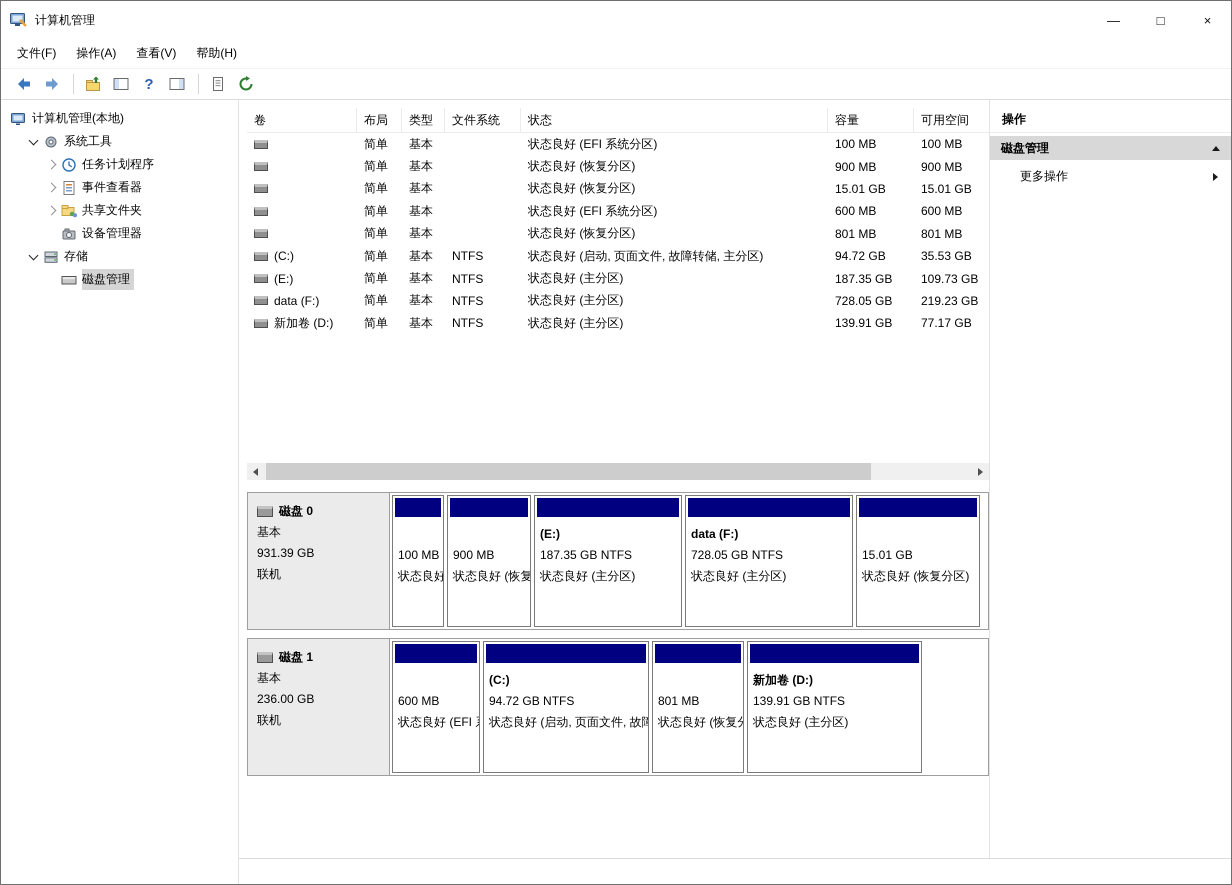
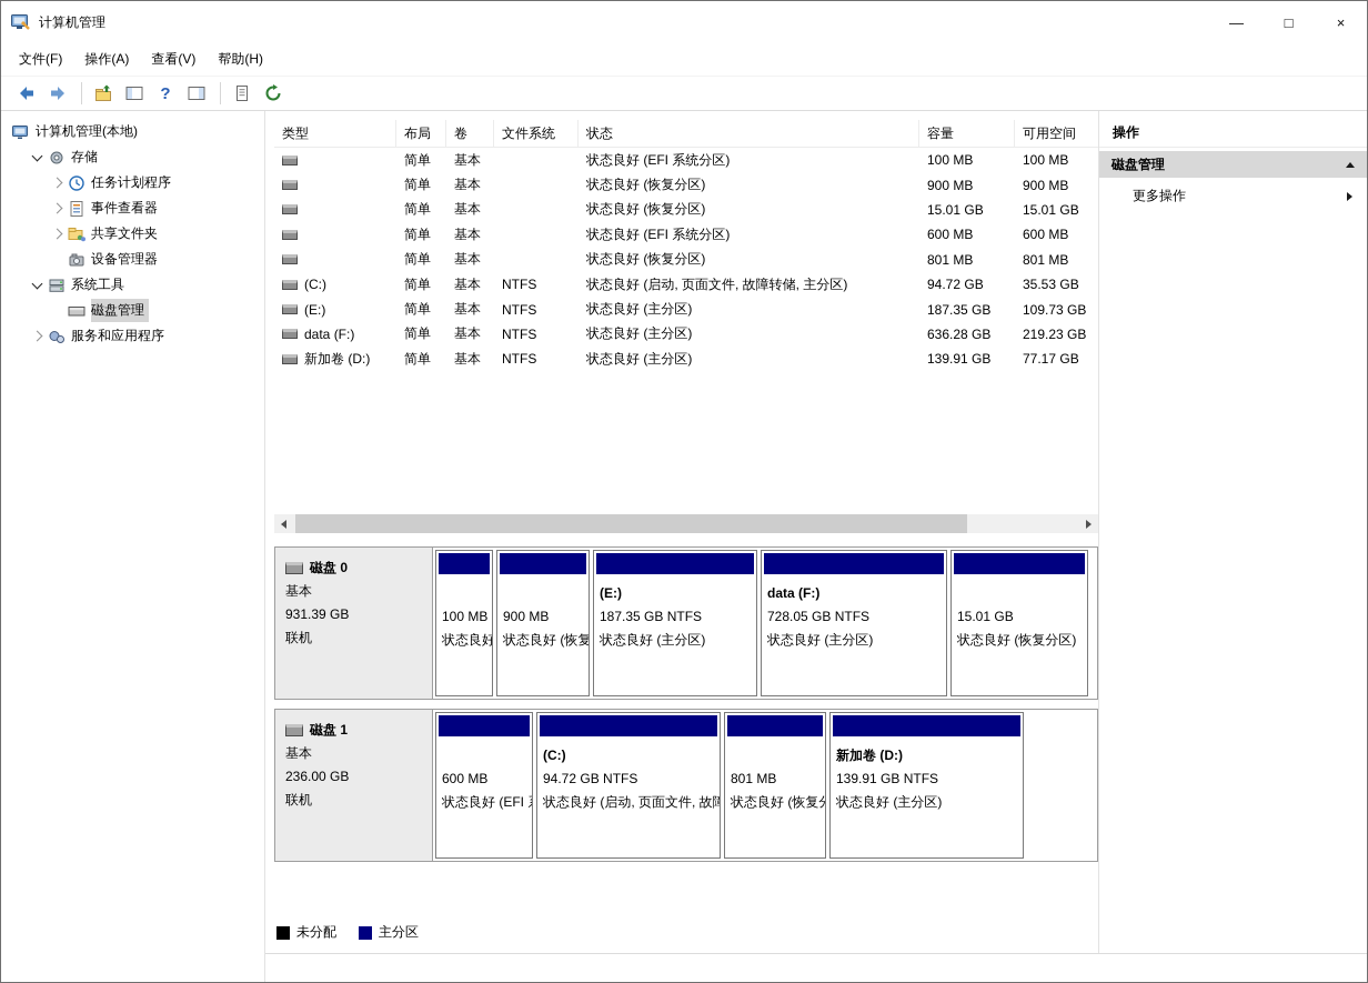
  计算机管理
  —
  □
  ×
  文件(F)
  操作(A)
  查看(V)
  帮助(H)
  ?
  计算机管理(本地)
- 系统工具
+ 存储
  任务计划程序
  事件查看器
  共享文件夹
  设备管理器
- 存储
+ 系统工具
  磁盘管理
+ 服务和应用程序
- 卷
+ 类型
  布局
- 类型
+ 卷
  文件系统
  状态
  容量
  可用空间
  简单
  基本
  状态良好 (EFI 系统分区)
  100 MB
  100 MB
  简单
  基本
  状态良好 (恢复分区)
  900 MB
  900 MB
  简单
  基本
  状态良好 (恢复分区)
  15.01 GB
  15.01 GB
  简单
  基本
  状态良好 (EFI 系统分区)
  600 MB
  600 MB
  简单
  基本
  状态良好 (恢复分区)
  801 MB
  801 MB
  (C:)
  简单
  基本
  NTFS
  状态良好 (启动, 页面文件, 故障转储, 主分区)
  94.72 GB
  35.53 GB
  (E:)
  简单
  基本
  NTFS
  状态良好 (主分区)
  187.35 GB
  109.73 GB
  data (F:)
  简单
  基本
  NTFS
  状态良好 (主分区)
- 728.05 GB
+ 636.28 GB
  219.23 GB
  新加卷 (D:)
  简单
  基本
  NTFS
  状态良好 (主分区)
  139.91 GB
  77.17 GB
  磁盘 0
  基本
  931.39 GB
  联机
  100 MB
  900 MB
  状态良好 (恢复
  (E:)
  187.35 GB NTFS
  状态良好 (主分区)
  data (F:)
  728.05 GB NTFS
  状态良好 (主分区)
  15.01 GB
  状态良好 (恢复分区)
  磁盘 1
  基本
  236.00 GB
  联机
  600 MB
  (C:)
  94.72 GB NTFS
  801 MB
  状态良好 (恢复
  新加卷 (D:)
  139.91 GB NTFS
  状态良好 (主分区)
+ 未分配
+ 主分区
  操作
  磁盘管理
  更多操作
